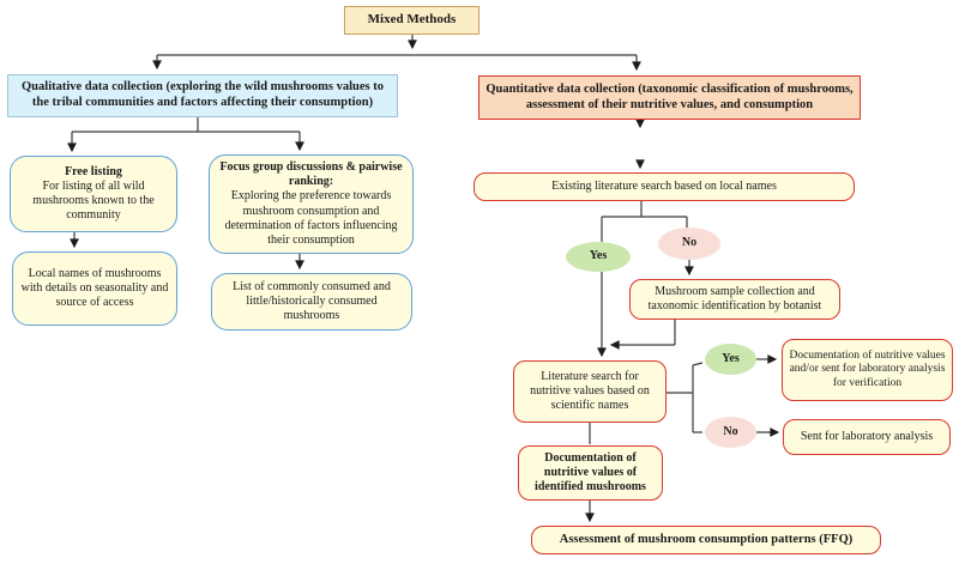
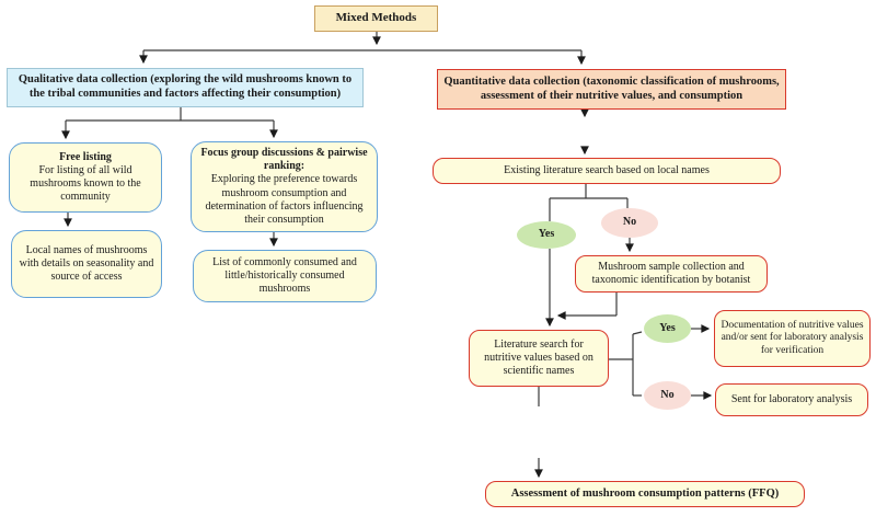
  Mixed Methods
- Qualitative data collection (exploring the wild mushrooms values to the tribal communities and factors affecting their consumption)
+ Qualitative data collection (exploring the wild mushrooms known to the tribal communities and factors affecting their consumption)
  Free listing
  For listing of all wild mushrooms known to the community
  Focus group discussions & pairwise ranking:
  Exploring the preference towards mushroom consumption and determination of factors influencing their consumption
  Local names of mushrooms with details on seasonality and source of access
  List of commonly consumed and little/historically consumed mushrooms
  Quantitative data collection (taxonomic classification of mushrooms, assessment of their nutritive values, and consumption
  Existing literature search based on local names
  Yes
  No
  Mushroom sample collection and taxonomic identification by botanist
  Literature search for nutritive values based on scientific names
  Yes
  No
  Documentation of nutritive values and/or sent for laboratory analysis for verification
  Sent for laboratory analysis
- Documentation of nutritive values of identified mushrooms
  Assessment of mushroom consumption patterns (FFQ)
